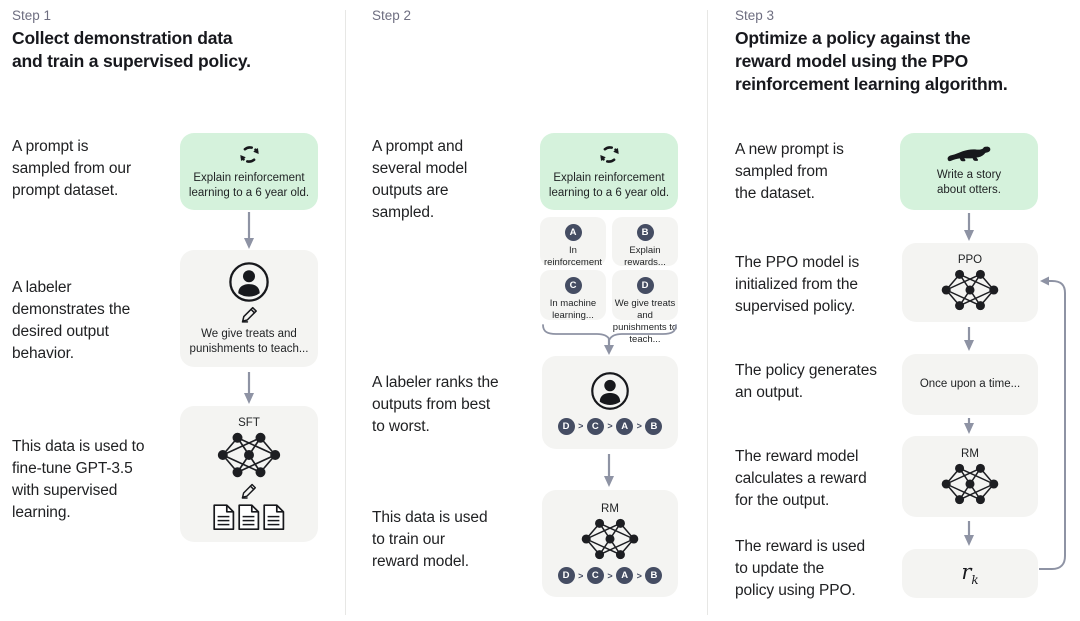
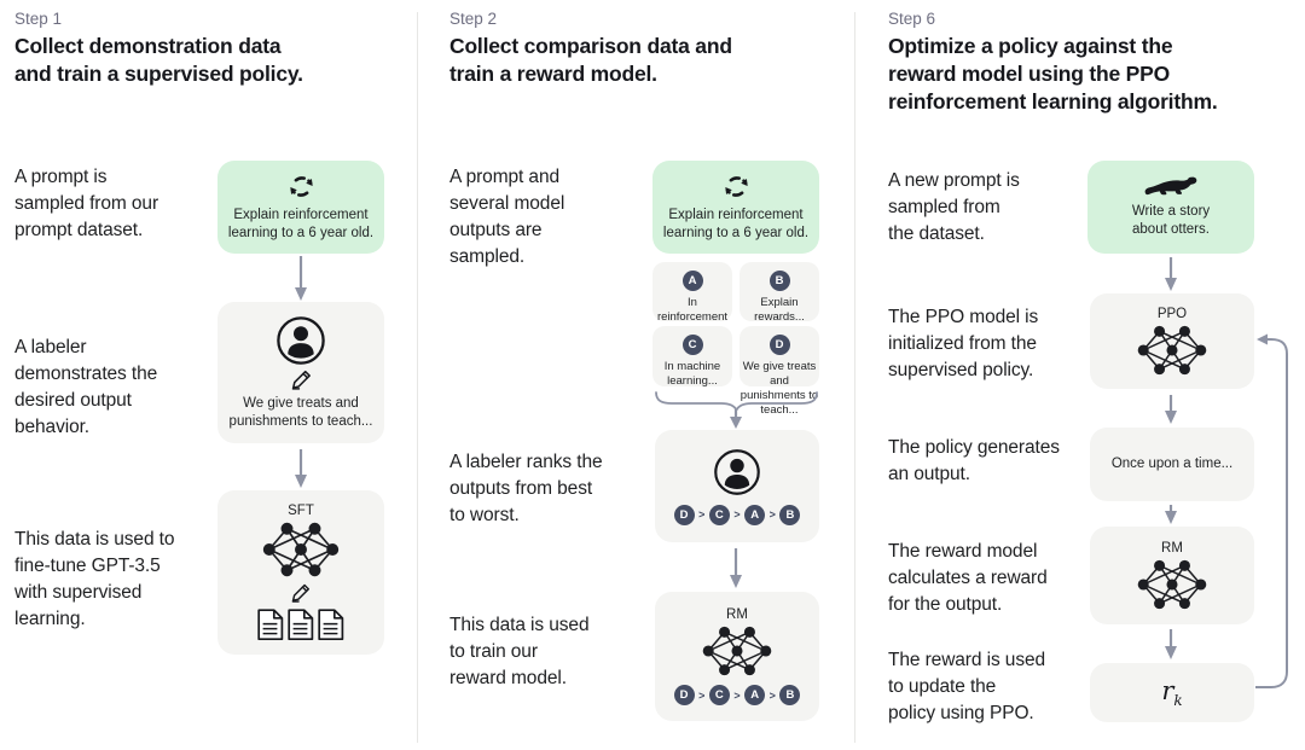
  Step 1
  Collect demonstration data
  and train a supervised policy.
  A prompt is
  sampled from our
  prompt dataset.
  Explain reinforcement
  learning to a 6 year old.
  We give treats and
  punishments to teach...
  A labeler
  demonstrates the
  desired output
  behavior.
  SFT
  This data is used to
  fine-tune GPT-3.5
  with supervised
  learning.
  Step 2
+ Collect comparison data and
+ train a reward model.
  A prompt and
  several model
  outputs are
  sampled.
  Explain reinforcement
  learning to a 6 year old.
  A
  In reinforcement
  B
  Explain rewards...
  C
  In machine
  learning...
  D
  We give treats and
  punishments to
  teach...
  D
  >
  C
  >
  A
  >
  B
  A labeler ranks the
  outputs from best
  to worst.
  RM
  D
  >
  C
  >
  A
  >
  B
  This data is used
  to train our
  reward model.
- Step 3
+ Step 6
  Optimize a policy against the
  reward model using the PPO
  reinforcement learning algorithm.
  A new prompt is
  sampled from
  the dataset.
  Write a story
  about otters.
  PPO
  The PPO model is
  initialized from the
  supervised policy.
  Once upon a time...
  The policy generates
  an output.
  RM
  The reward model
  calculates a reward
  for the output.
  rk
  The reward is used
  to update the
  policy using PPO.
